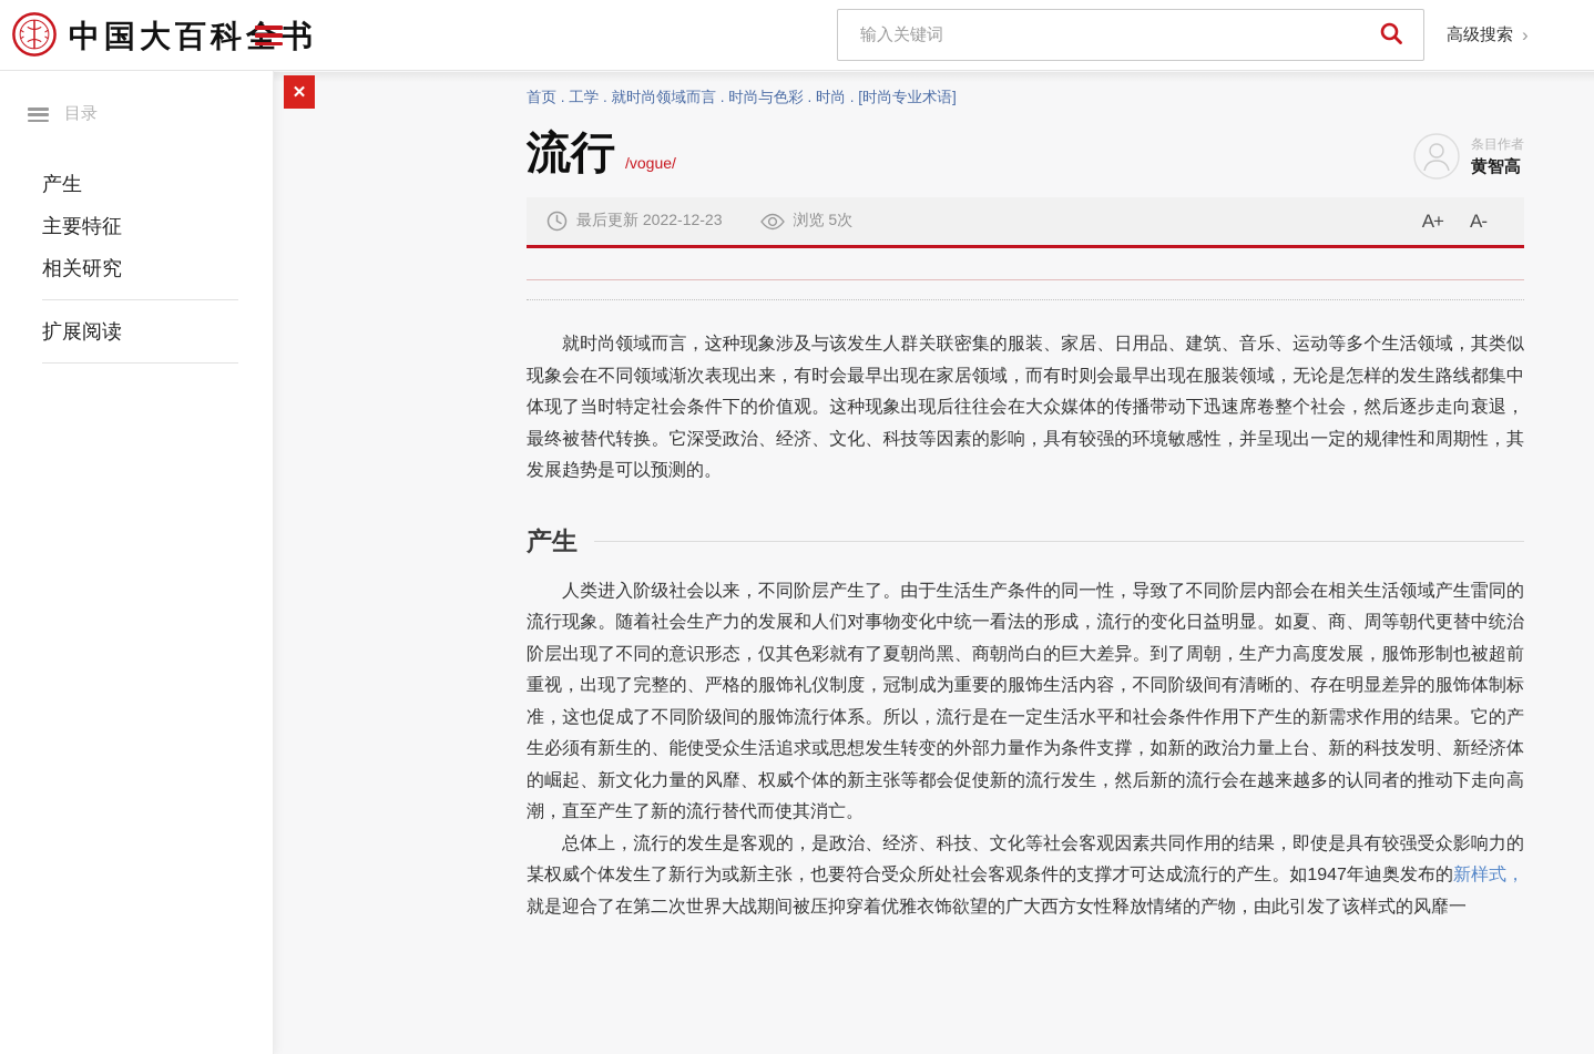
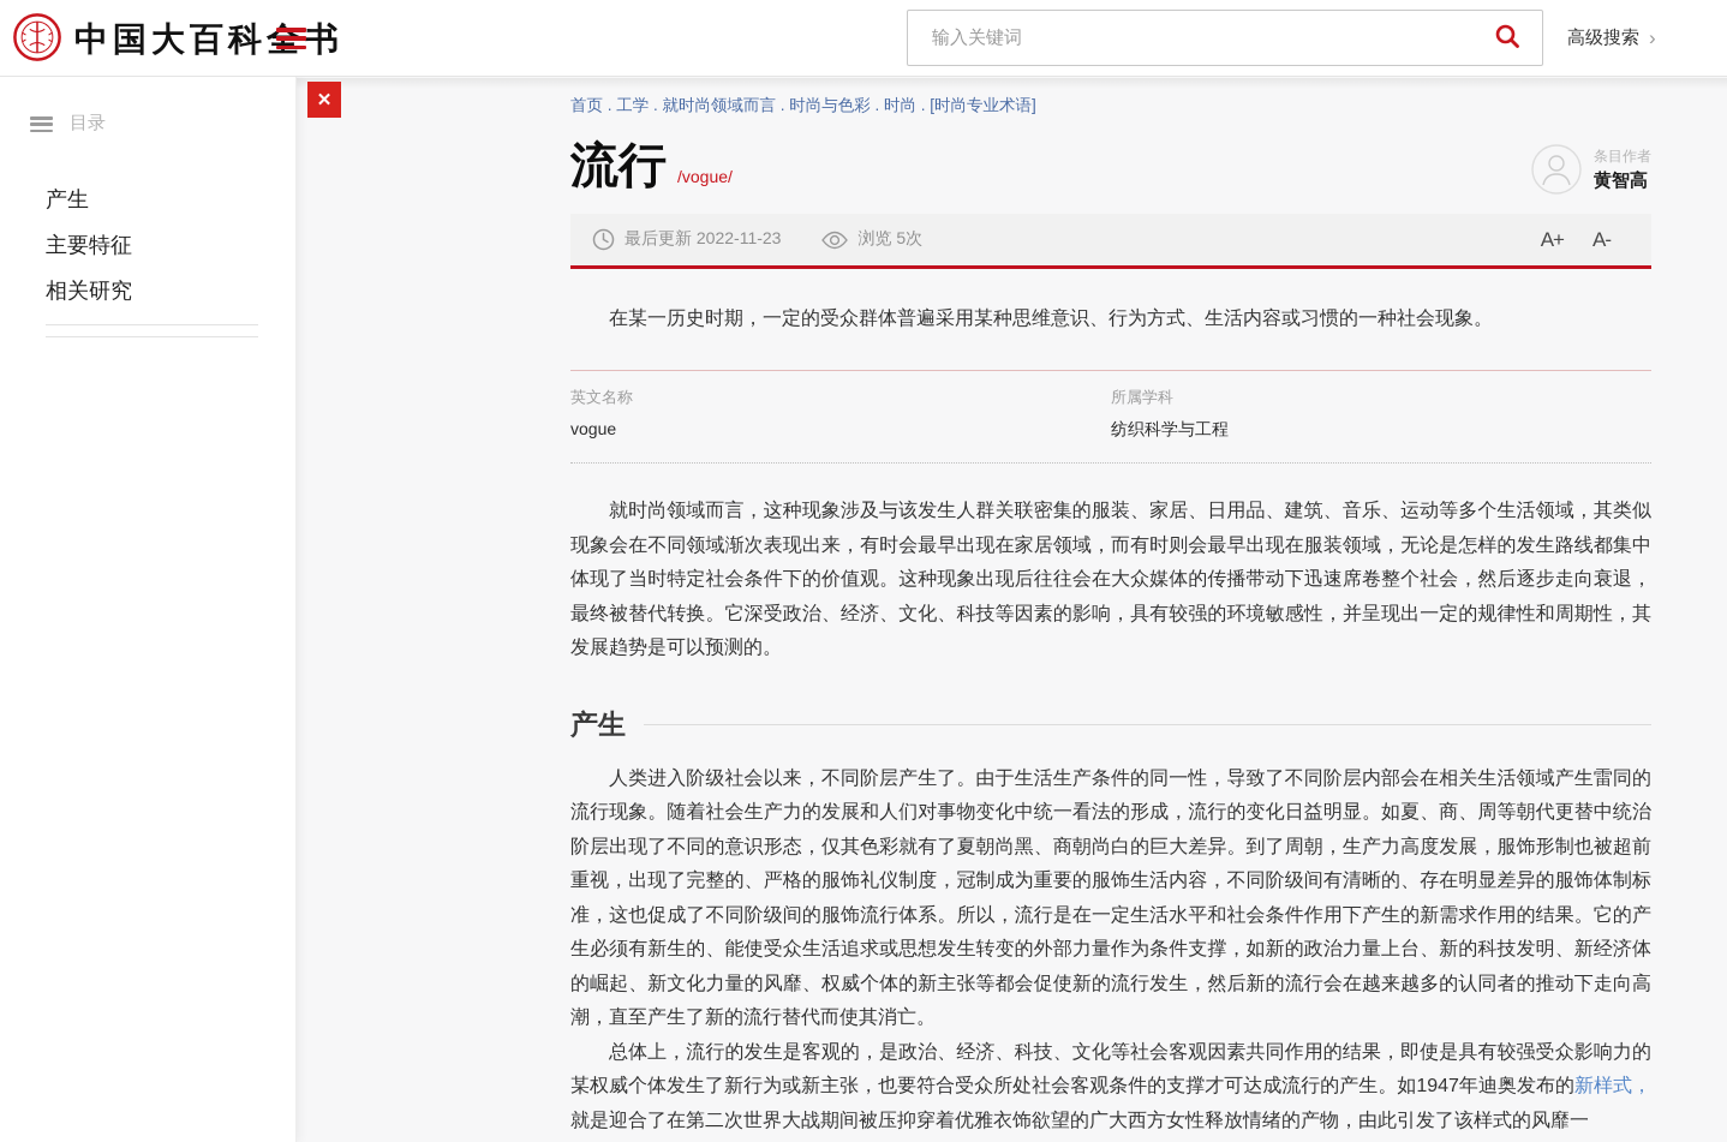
  中国大百科书
  输入关键词
  高级搜索
  ›
  目录
  产生
  主要特征
  相关研究
- 扩展阅读
  ✕
  首页 . 工学 . 就时尚领域而言 . 时尚与色彩 . 时尚 . [时尚专业术语]
  流行
  /vogue/
  条目作者
  黄智高
- 最后更新 2022-12-23
+ 最后更新 2022-11-23
  浏览 5次
  A+
  A-
+ 在某一历史时期，一定的受众群体普遍采用某种思维意识、行为方式、生活内容或习惯的一种社会现象。
+ 英文名称
+ vogue
+ 所属学科
+ 纺织科学与工程
  就时尚领域而言，这种现象涉及与该发生人群关联密集的服装、家居、日用品、建筑、音乐、运动等多个生活领域，其类似现象会在不同领域渐次表现出来，有时会最早出现在家居领域，而有时则会最早出现在服装领域，无论是怎样的发生路线都集中体现了当时特定社会条件下的价值观。这种现象出现后往往会在大众媒体的传播带动下迅速席卷整个社会，然后逐步走向衰退，最终被替代转换。它深受政治、经济、文化、科技等因素的影响，具有较强的环境敏感性，并呈现出一定的规律性和周期性，其发展趋势是可以预测的。
  产生
  人类进入阶级社会以来，不同阶层产生了。由于生活生产条件的同一性，导致了不同阶层内部会在相关生活领域产生雷同的流行现象。随着社会生产力的发展和人们对事物变化中统一看法的形成，流行的变化日益明显。如夏、商、周等朝代更替中统治阶层出现了不同的意识形态，仅其色彩就有了夏朝尚黑、商朝尚白的巨大差异。到了周朝，生产力高度发展，服饰形制也被超前重视，出现了完整的、严格的服饰礼仪制度，冠制成为重要的服饰生活内容，不同阶级间有清晰的、存在明显差异的服饰体制标准，这也促成了不同阶级间的服饰流行体系。所以，流行是在一定生活水平和社会条件作用下产生的新需求作用的结果。它的产生必须有新生的、能使受众生活追求或思想发生转变的外部力量作为条件支撑，如新的政治力量上台、新的科技发明、新经济体的崛起、新文化力量的风靡、权威个体的新主张等都会促使新的流行发生，然后新的流行会在越来越多的认同者的推动下走向高潮，直至产生了新的流行替代而使其消亡。
  总体上，流行的发生是客观的，是政治、经济、科技、文化等社会客观因素共同作用的结果，即使是具有较强受众影响力的某权威个体发生了新行为或新主张，也要符合受众所处社会客观条件的支撑才可达成流行的产生。如1947年迪奥发布的新样式，就是迎合了在第二次世界大战期间被压抑穿着优雅衣饰欲望的广大西方女性释放情绪的产物，由此引发了该样式的风靡一
